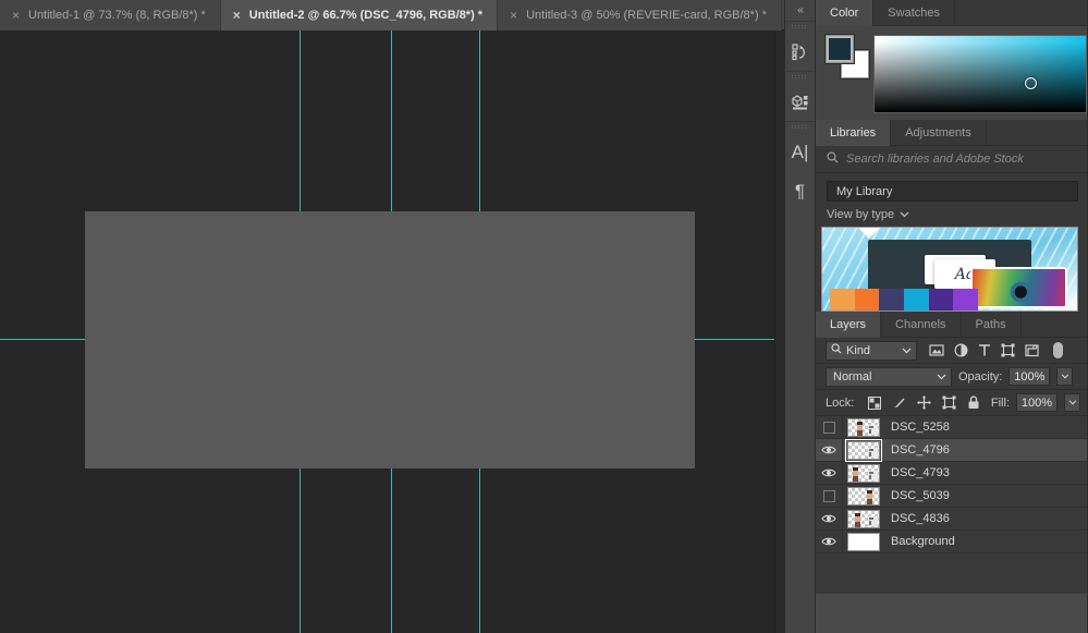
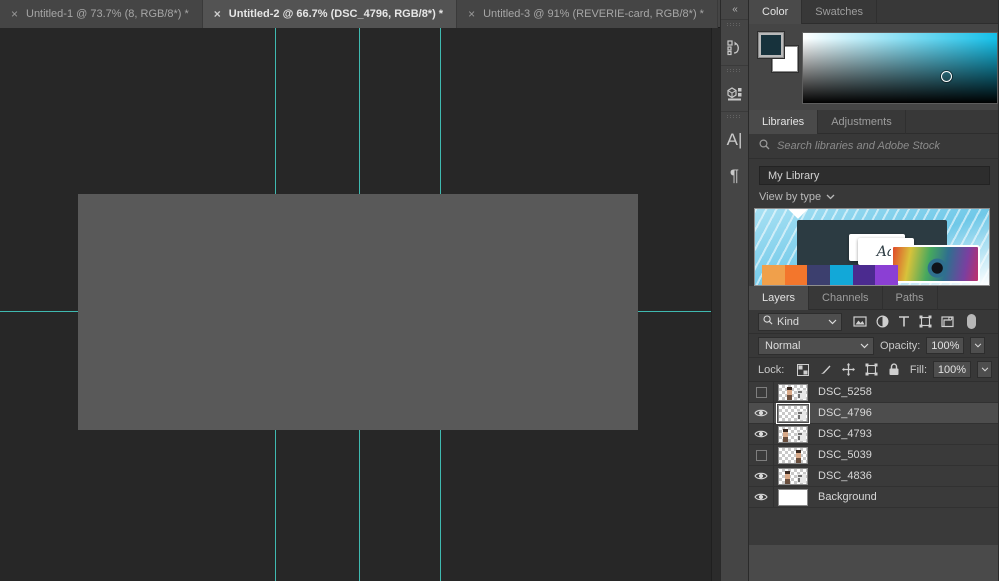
  ×
  Untitled-1 @ 73.7% (8, RGB/8*) *
  ×
  Untitled-2 @ 66.7% (DSC_4796, RGB/8*) *
  ×
- Untitled-3 @ 50% (REVERIE-card, RGB/8*) *
+ Untitled-3 @ 91% (REVERIE-card, RGB/8*) *
  «
  A
  |
  ¶
  Color
  Swatches
  Libraries
  Adjustments
  Search libraries and Adobe Stock
  My Library
  View by type
  Layers
  Channels
  Paths
  Kind
  Normal
  Opacity:
  100%
  Lock:
  Fill:
  100%
  DSC_5258
  DSC_4796
  DSC_4793
  DSC_5039
  DSC_4836
  Background
